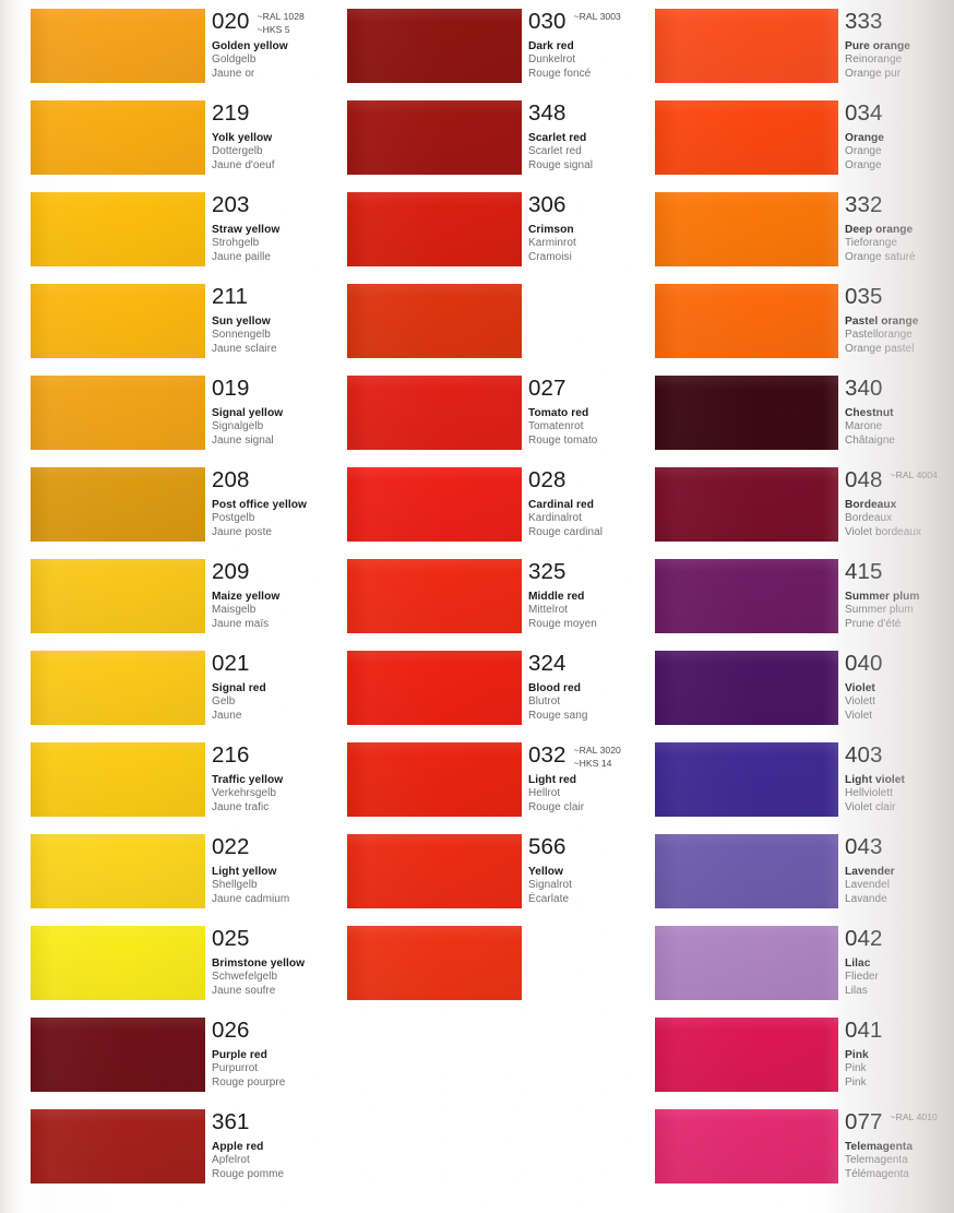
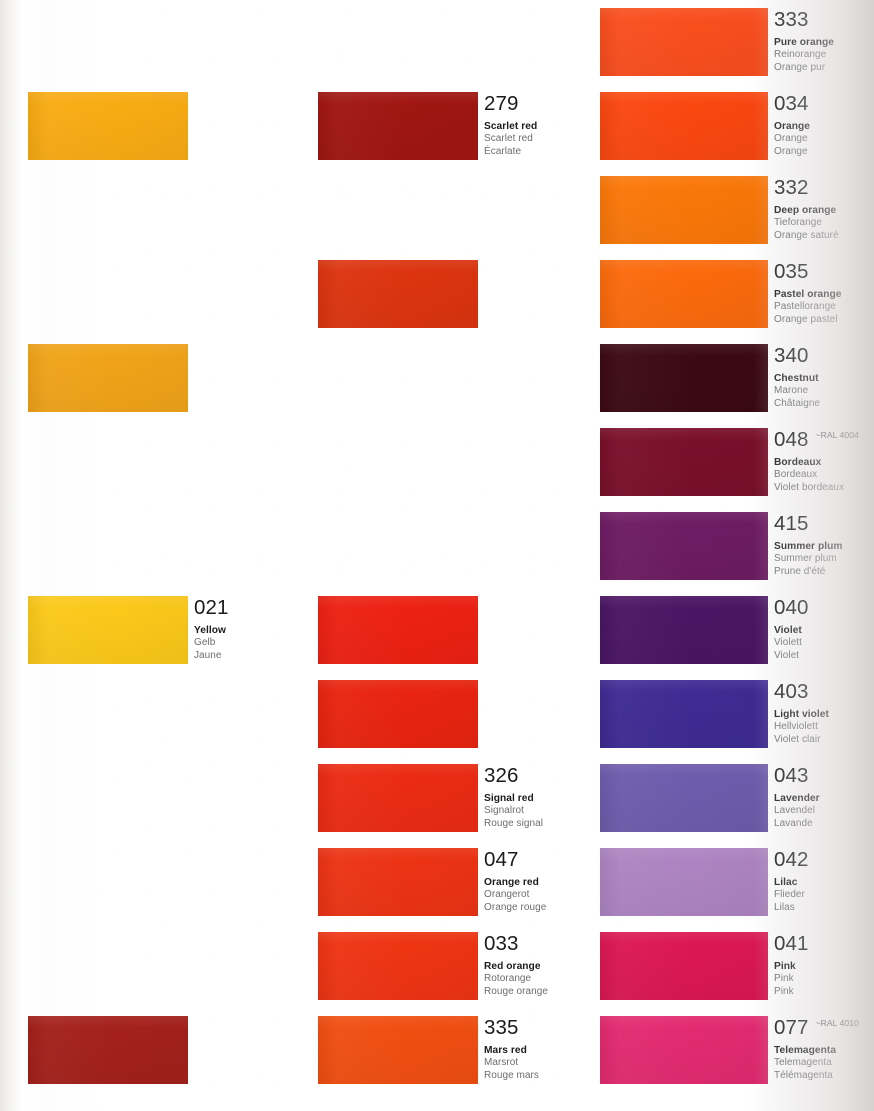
- 020
- ~RAL 1028
- ~HKS 5
- Golden yellow
- Goldgelb
- Jaune or
- 219
- Yolk yellow
- Dottergelb
- Jaune d'oeuf
- 203
- Straw yellow
- Strohgelb
- Jaune paille
- 211
- Sun yellow
- Sonnengelb
- Jaune sclaire
- 019
- Signal yellow
- Signalgelb
- Jaune signal
- 208
- Post office yellow
- Postgelb
- Jaune poste
- 209
- Maize yellow
- Maisgelb
- Jaune maïs
  021
- Signal red
+ Yellow
  Gelb
  Jaune
- 216
- Traffic yellow
- Verkehrsgelb
- Jaune trafic
- 022
- Light yellow
- Shellgelb
- Jaune cadmium
- 025
- Brimstone yellow
- Schwefelgelb
- Jaune soufre
- 026
- Purple red
- Purpurrot
- Rouge pourpre
- 361
- Apple red
- Apfelrot
- Rouge pomme
- 030
- ~RAL 3003
- Dark red
- Dunkelrot
- Rouge foncé
- 348
+ 279
  Scarlet red
  Scarlet red
- Rouge signal
+ Écarlate
- 306
- Crimson
- Karminrot
- Cramoisi
- 027
- Tomato red
- Tomatenrot
- Rouge tomato
- 028
- Cardinal red
- Kardinalrot
- Rouge cardinal
- 325
- Middle red
- Mittelrot
- Rouge moyen
- 324
- Blood red
- Blutrot
- Rouge sang
- 032
- ~RAL 3020
- ~HKS 14
- Light red
- Hellrot
- Rouge clair
- 566
+ 326
- Yellow
+ Signal red
  Signalrot
- Écarlate
+ Rouge signal
+ 047
+ Orange red
+ Orangerot
+ Orange rouge
+ 033
+ Red orange
+ Rotorange
+ Rouge orange
+ 335
+ Mars red
+ Marsrot
+ Rouge mars
